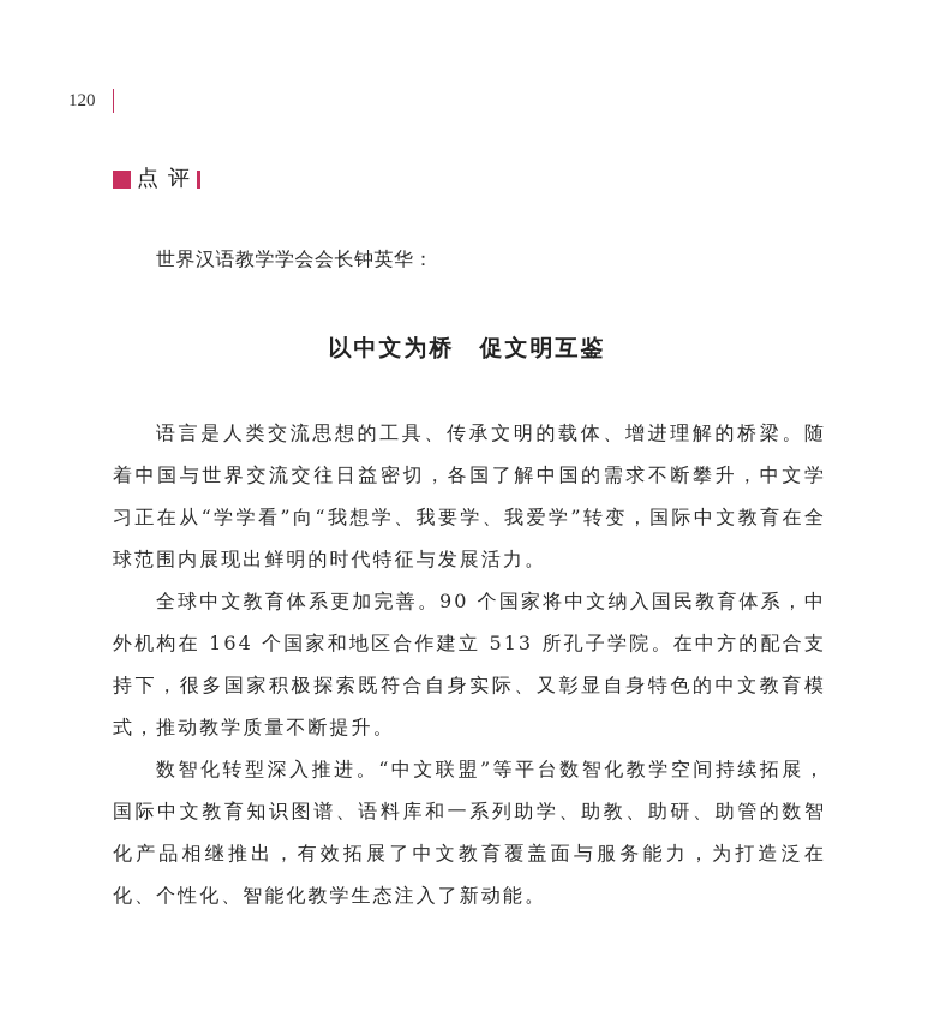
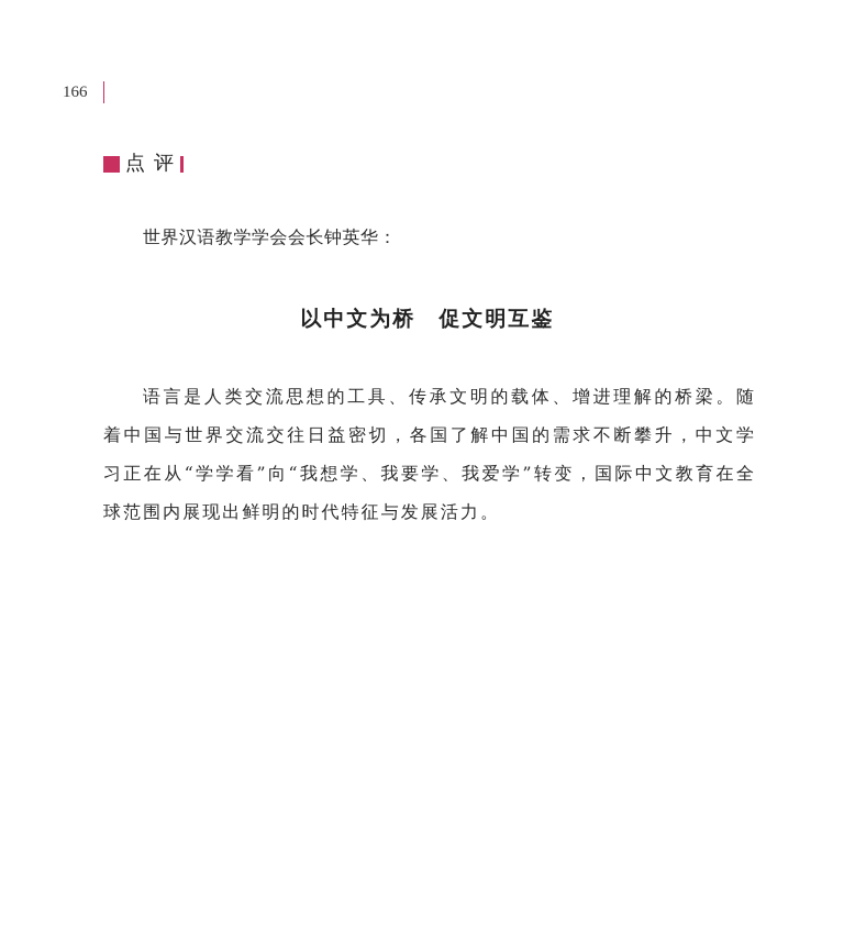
- 120
+ 166
  点评
  世界汉语教学学会会长钟英华：
  以中文为桥 促文明互鉴
  语言是人类交流思想的工具、传承文明的载体、增进理解的桥梁。随着中国与世界交流交往日益密切，各国了解中国的需求不断攀升，中文学习正在从“学学看”向“我想学、我要学、我爱学”转变，国际中文教育在全球范围内展现出鲜明的时代特征与发展活力。
- 全球中文教育体系更加完善。90 个国家将中文纳入国民教育体系，中外机构在 164 个国家和地区合作建立 513 所孔子学院。在中方的配合支持下，很多国家积极探索既符合自身实际、又彰显自身特色的中文教育模式，推动教学质量不断提升。
- 数智化转型深入推进。“中文联盟”等平台数智化教学空间持续拓展，国际中文教育知识图谱、语料库和一系列助学、助教、助研、助管的数智化产品相继推出，有效拓展了中文教育覆盖面与服务能力，为打造泛在化、个性化、智能化教学生态注入了新动能。
